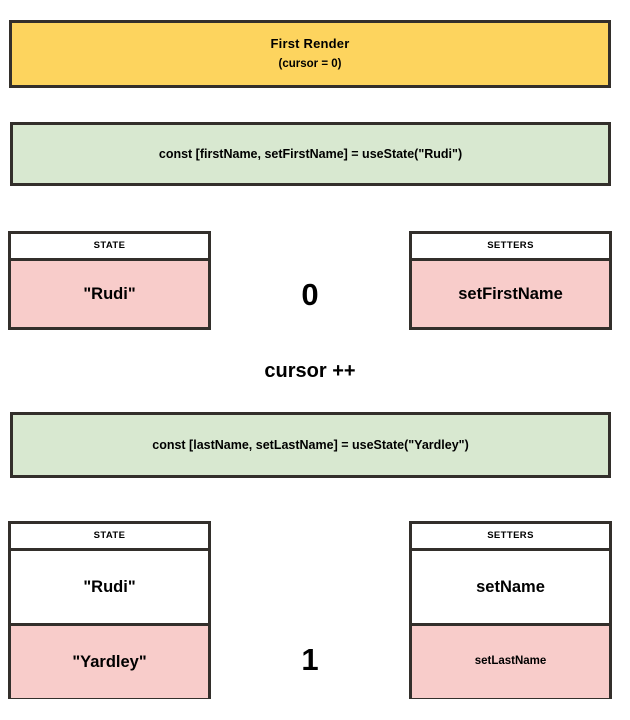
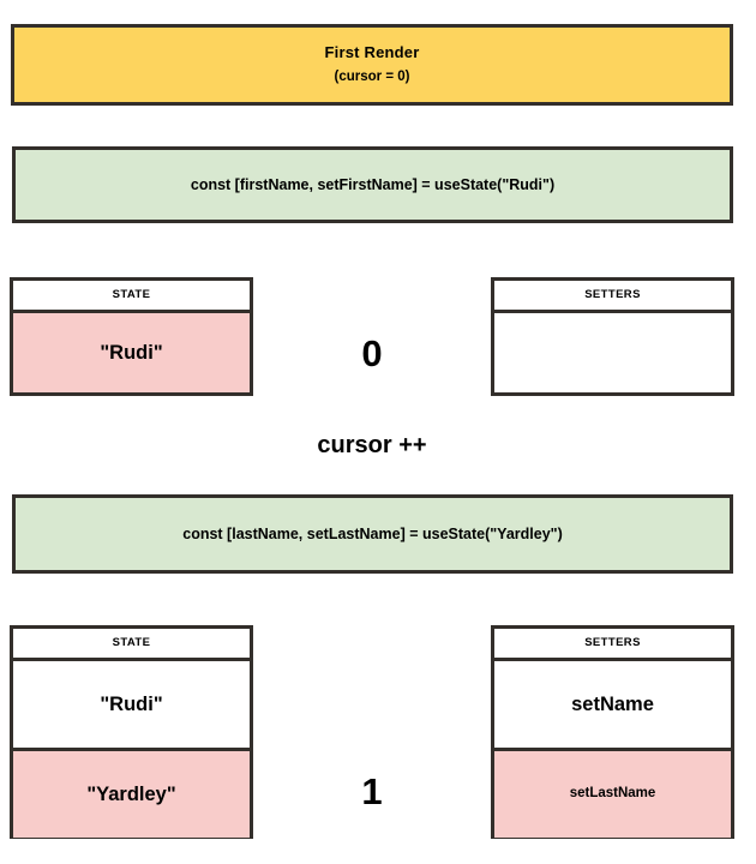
  First Render
  (cursor = 0)
  const [firstName, setFirstName] = useState("Rudi")
  STATE
  "Rudi"
  0
  SETTERS
- setFirstName
  cursor ++
  const [lastName, setLastName] = useState("Yardley")
  STATE
  "Rudi"
  "Yardley"
  1
  SETTERS
  setName
  setLastName
